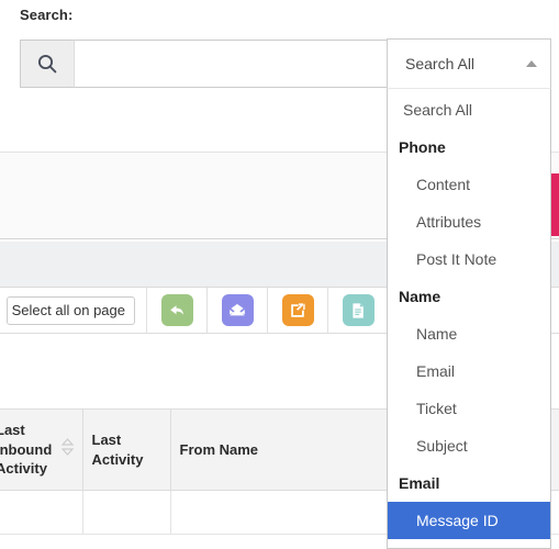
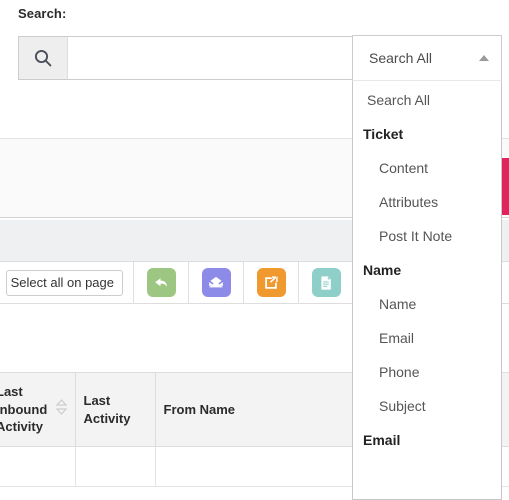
  Search:
  Select all on page
  ast nbound Activity	Last Activity	From Name
  Search All
- Phone
+ Ticket
  Content
  Attributes
  Post It Note
  Name
  Name
  Email
- Ticket
+ Phone
  Subject
  Email
- Message ID
  Search All
